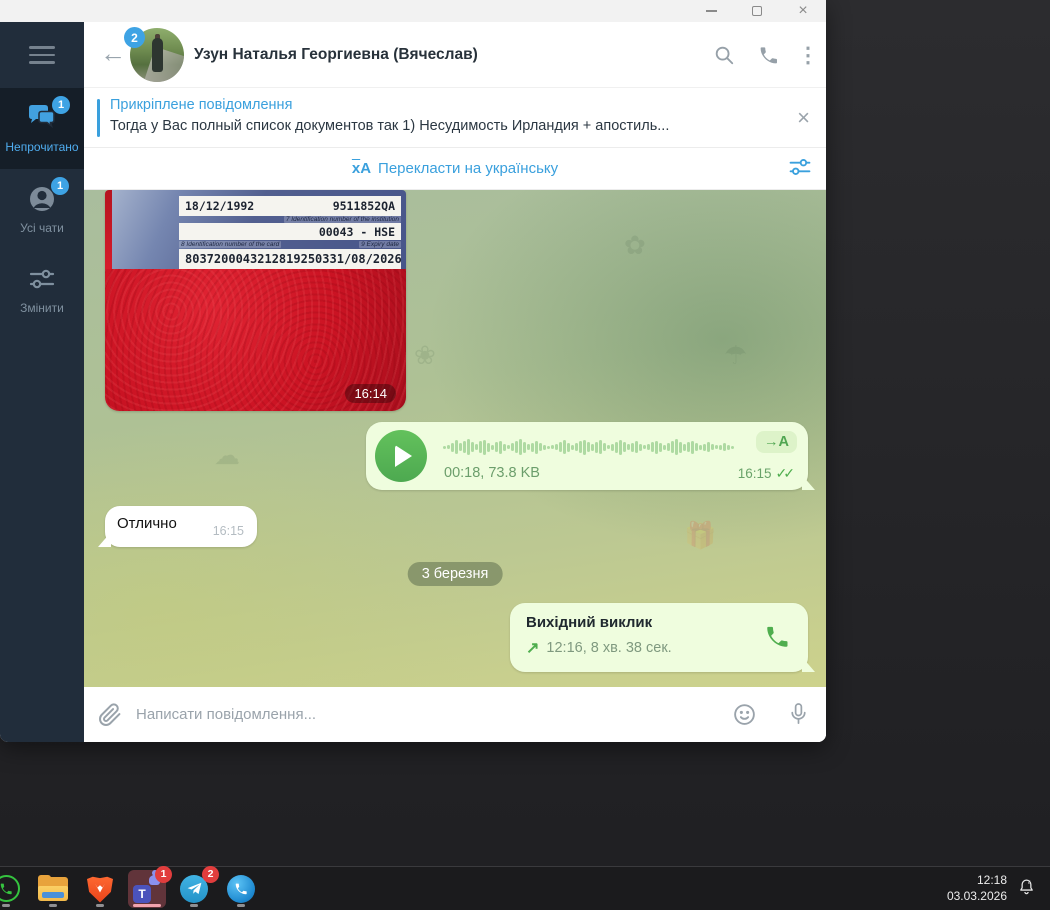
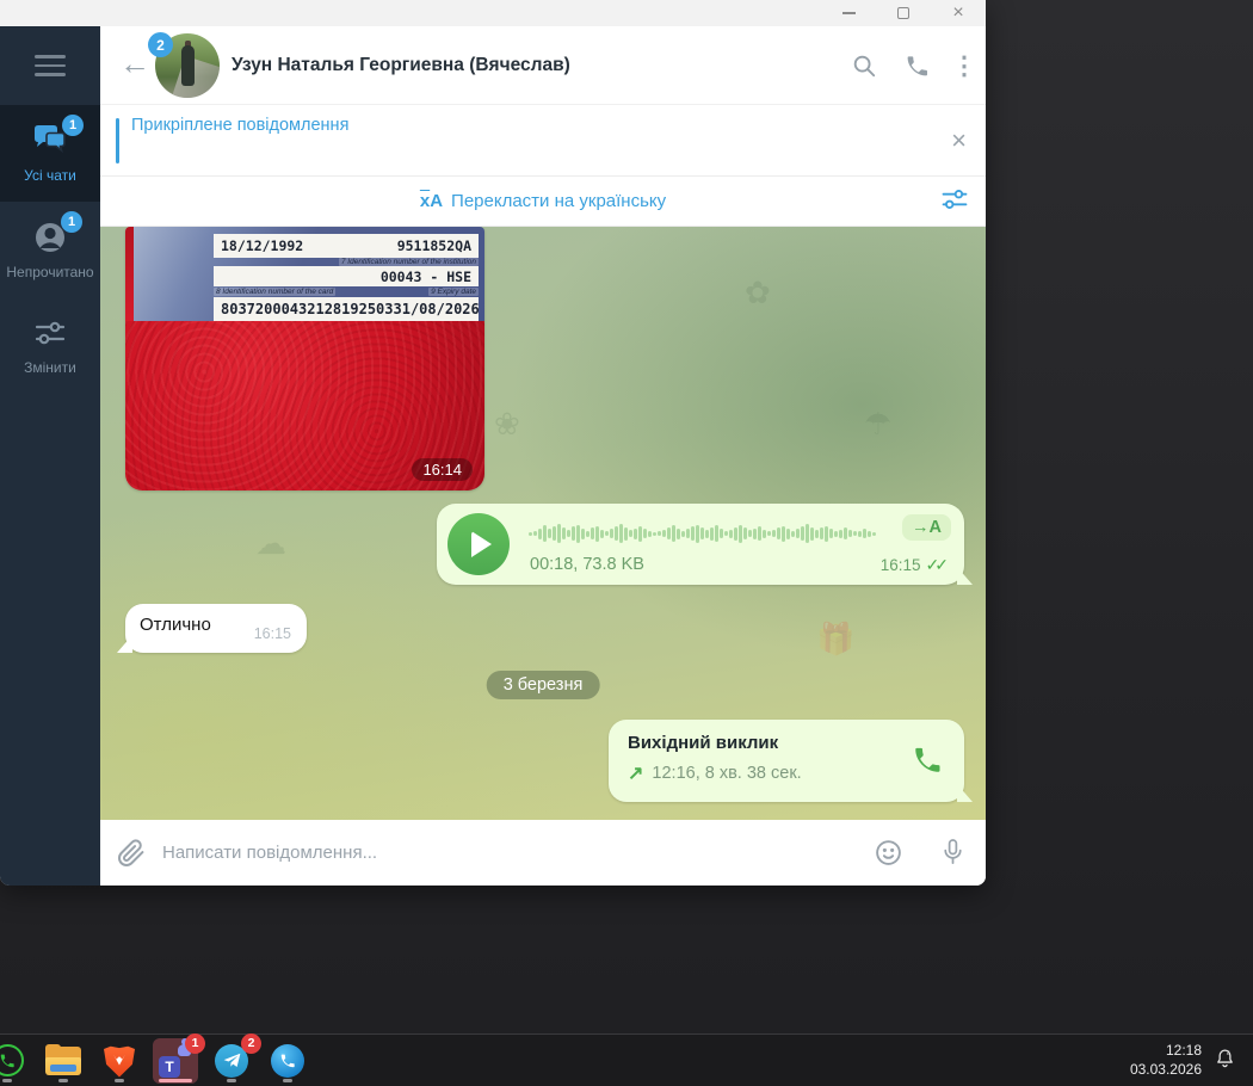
  ×
  1
- Непрочитано
+ Усі чати
  1
- Усі чати
+ Непрочитано
  Змінити
  ←
  2
  Узун Наталья Георгиевна (Вячеслав)
  ⋮
  Прикріплене повідомлення
- Тогда у Вас полный список документов так 1) Несудимость Ирландия + апостиль...
  ×
  xA
  Перекласти на українську
  🎁
  18/12/1992
  9511852QA
  00043 - HSE
  80372000432128192503
  31/08/2026
  16:14
  00:18, 73.8 KB
  →A
  16:15
  ✓✓
  Отлично
  16:15
  3 березня
  Вихідний виклик
  ↗
  12:16, 8 хв. 38 сек.
  Написати повідомлення...
  T
  1
  2
  12:18
  03.03.2026
